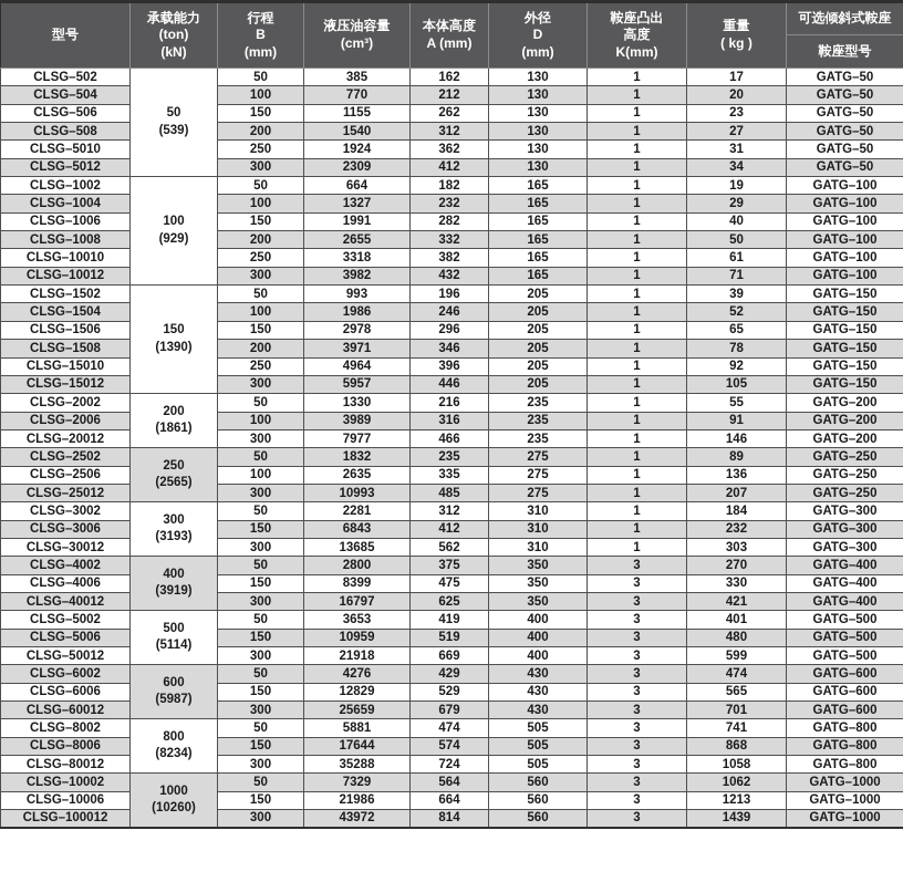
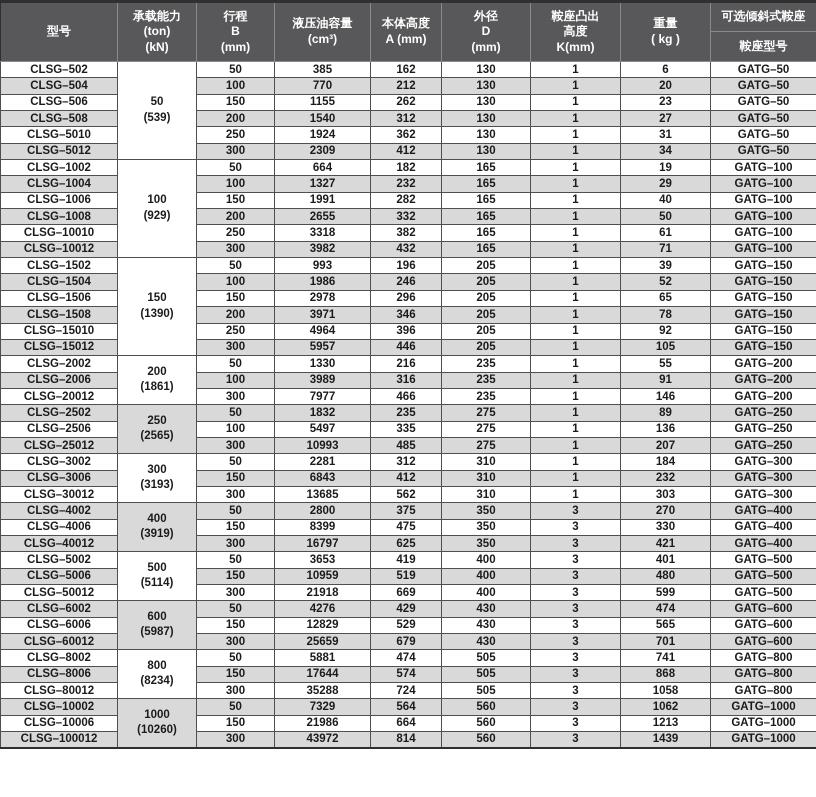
  型号	承载能力 (ton) (kN)	行程 B (mm)	液压油容量 (cm³)	本体高度 A (mm)	外径 D (mm)	鞍座凸出 高度 K(mm)	重量 ( kg )	可选倾斜式鞍座
  鞍座型号
- CLSG–502	50 (539)	50	385	162	130	1	17	GATG–50
+ CLSG–502	50 (539)	50	385	162	130	1	6	GATG–50
  CLSG–504	100	770	212	130	1	20	GATG–50
  CLSG–506	150	1155	262	130	1	23	GATG–50
  CLSG–508	200	1540	312	130	1	27	GATG–50
  CLSG–5010	250	1924	362	130	1	31	GATG–50
  CLSG–5012	300	2309	412	130	1	34	GATG–50
  CLSG–1002	100 (929)	50	664	182	165	1	19	GATG–100
  CLSG–1004	100	1327	232	165	1	29	GATG–100
  CLSG–1006	150	1991	282	165	1	40	GATG–100
  CLSG–1008	200	2655	332	165	1	50	GATG–100
  CLSG–10010	250	3318	382	165	1	61	GATG–100
  CLSG–10012	300	3982	432	165	1	71	GATG–100
  CLSG–1502	150 (1390)	50	993	196	205	1	39	GATG–150
  CLSG–1504	100	1986	246	205	1	52	GATG–150
  CLSG–1506	150	2978	296	205	1	65	GATG–150
  CLSG–1508	200	3971	346	205	1	78	GATG–150
  CLSG–15010	250	4964	396	205	1	92	GATG–150
  CLSG–15012	300	5957	446	205	1	105	GATG–150
  CLSG–2002	200 (1861)	50	1330	216	235	1	55	GATG–200
  CLSG–2006	100	3989	316	235	1	91	GATG–200
  CLSG–20012	300	7977	466	235	1	146	GATG–200
  CLSG–2502	250 (2565)	50	1832	235	275	1	89	GATG–250
- CLSG–2506	100	2635	335	275	1	136	GATG–250
+ CLSG–2506	100	5497	335	275	1	136	GATG–250
  CLSG–25012	300	10993	485	275	1	207	GATG–250
  CLSG–3002	300 (3193)	50	2281	312	310	1	184	GATG–300
  CLSG–3006	150	6843	412	310	1	232	GATG–300
  CLSG–30012	300	13685	562	310	1	303	GATG–300
  CLSG–4002	400 (3919)	50	2800	375	350	3	270	GATG–400
  CLSG–4006	150	8399	475	350	3	330	GATG–400
  CLSG–40012	300	16797	625	350	3	421	GATG–400
  CLSG–5002	500 (5114)	50	3653	419	400	3	401	GATG–500
  CLSG–5006	150	10959	519	400	3	480	GATG–500
  CLSG–50012	300	21918	669	400	3	599	GATG–500
  CLSG–6002	600 (5987)	50	4276	429	430	3	474	GATG–600
  CLSG–6006	150	12829	529	430	3	565	GATG–600
  CLSG–60012	300	25659	679	430	3	701	GATG–600
  CLSG–8002	800 (8234)	50	5881	474	505	3	741	GATG–800
  CLSG–8006	150	17644	574	505	3	868	GATG–800
  CLSG–80012	300	35288	724	505	3	1058	GATG–800
  CLSG–10002	1000 (10260)	50	7329	564	560	3	1062	GATG–1000
  CLSG–10006	150	21986	664	560	3	1213	GATG–1000
  CLSG–100012	300	43972	814	560	3	1439	GATG–1000
